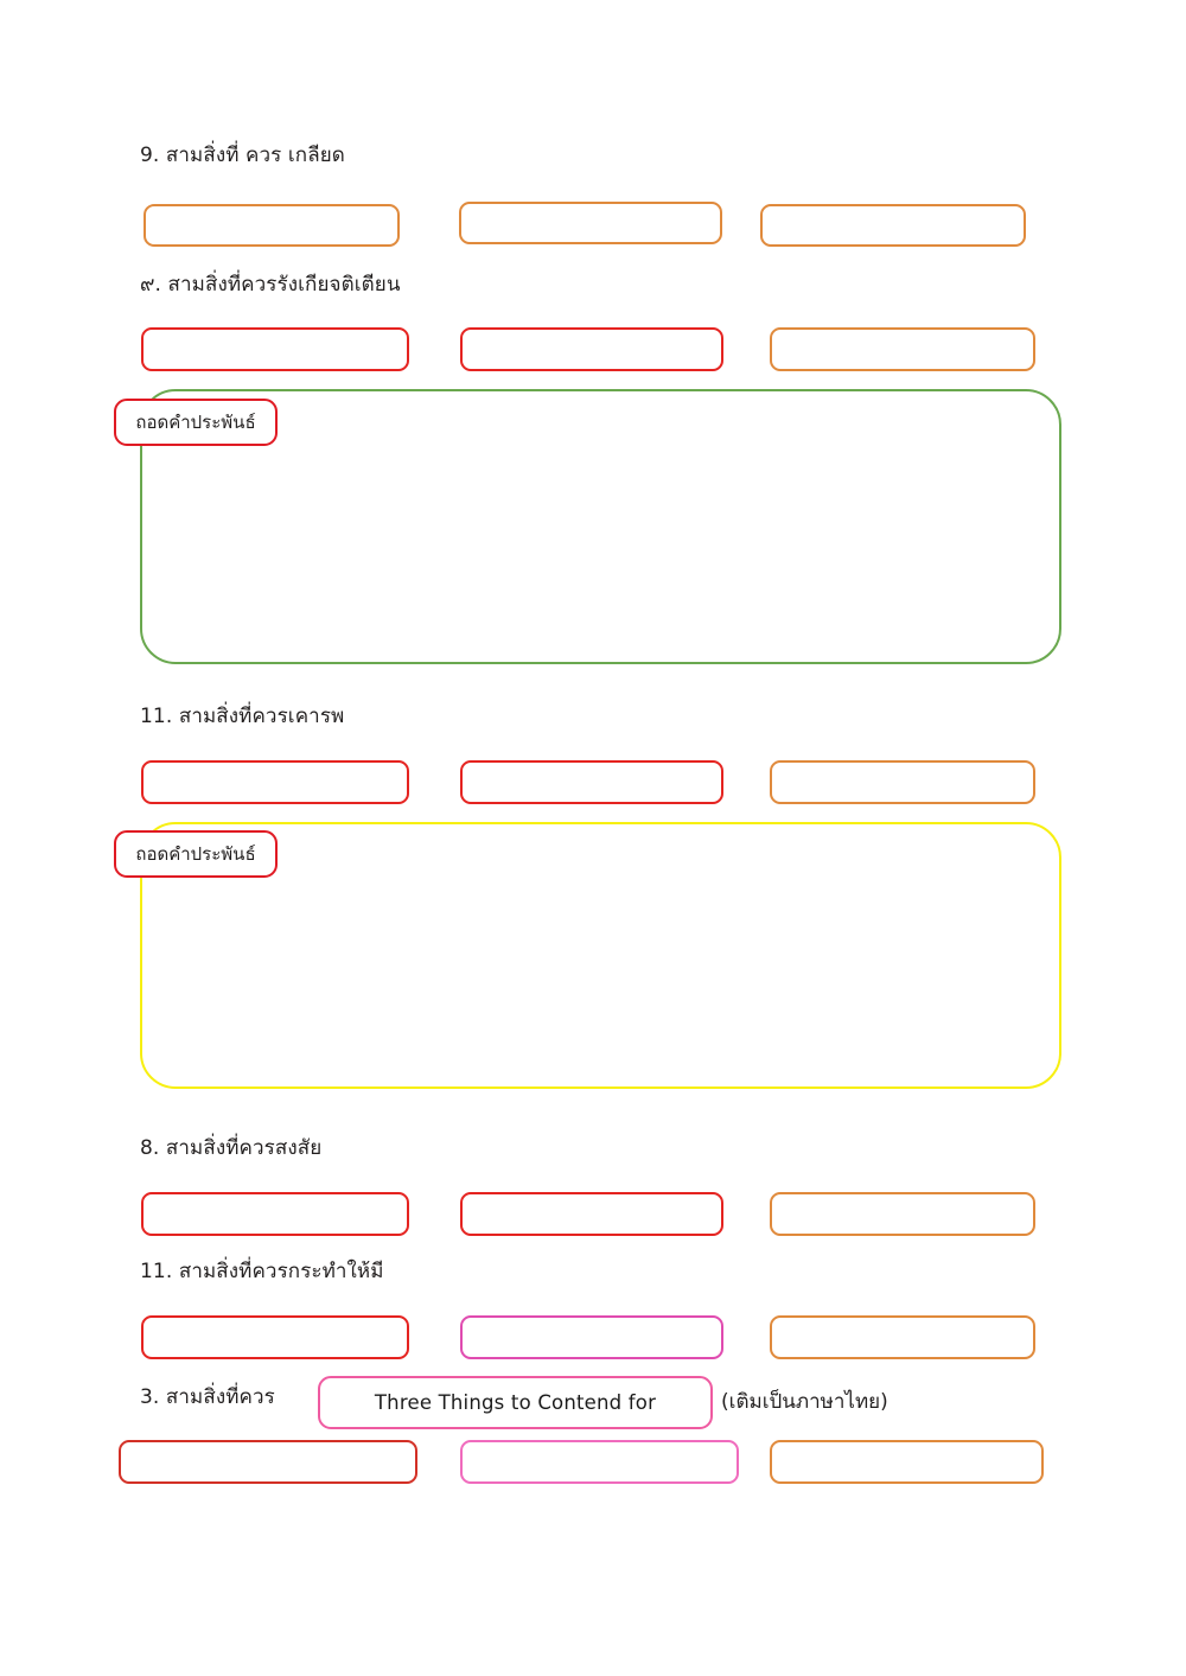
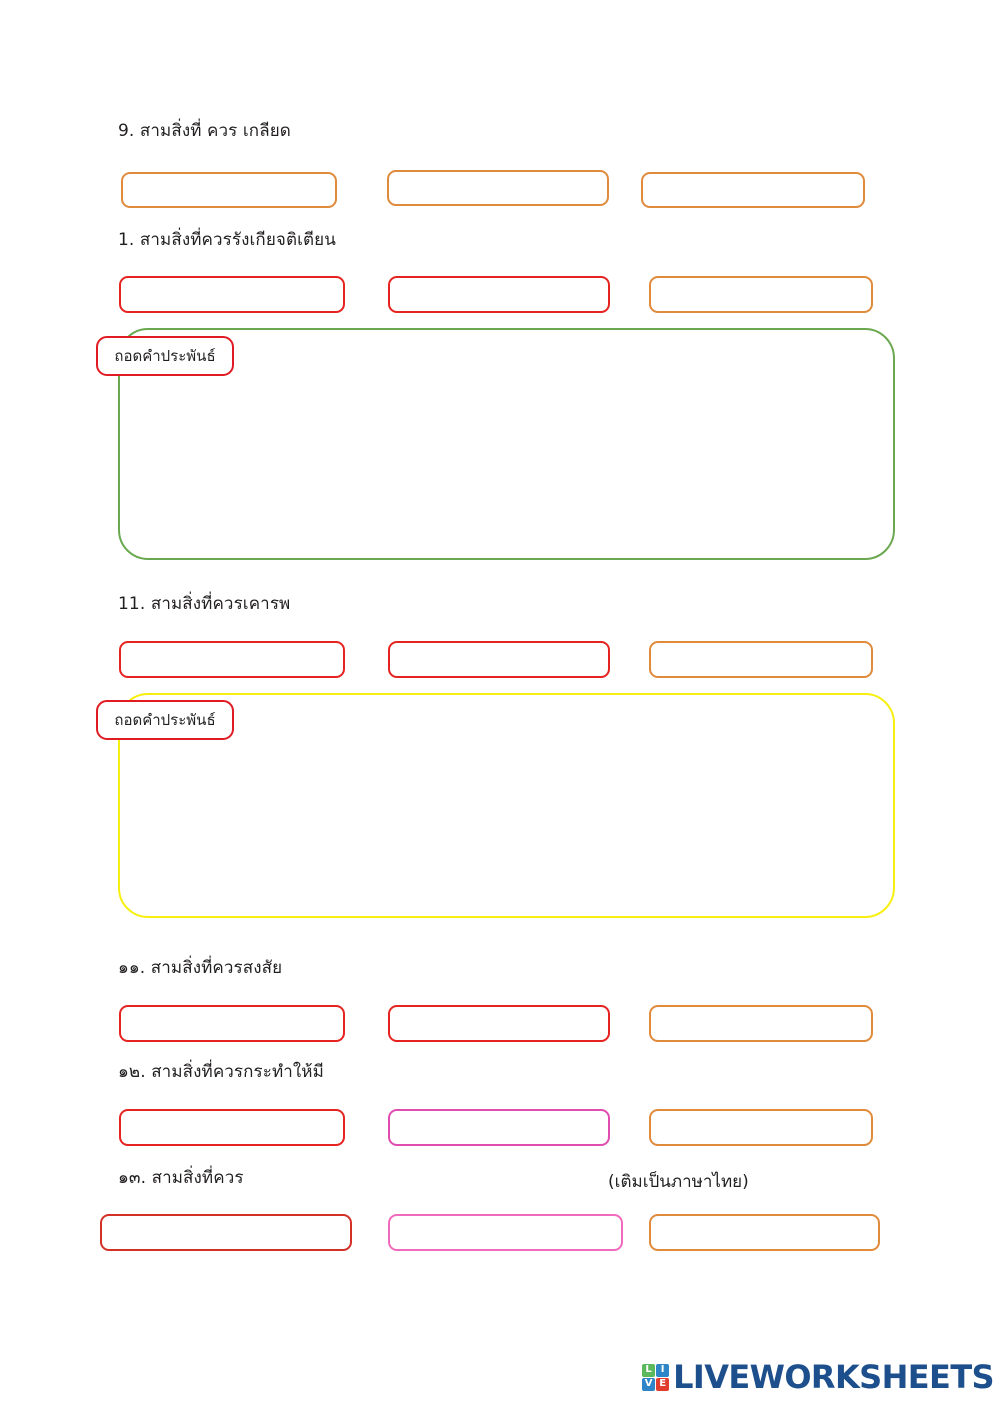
  9. สามสิ่งที่ ควร เกลียด
- ๙. สามสิ่งที่ควรรังเกียจติเตียน
+ 1. สามสิ่งที่ควรรังเกียจติเตียน
  ถอดคำประพันธ์
  11. สามสิ่งที่ควรเคารพ
  ถอดคำประพันธ์
- 8. สามสิ่งที่ควรสงสัย
+ ๑๑. สามสิ่งที่ควรสงสัย
- 11. สามสิ่งที่ควรกระทำให้มี
+ ๑๒. สามสิ่งที่ควรกระทำให้มี
- 3. สามสิ่งที่ควร
+ ๑๓. สามสิ่งที่ควร
- Three Things to Contend for
  (เติมเป็นภาษาไทย)
+ L
+ I
+ V
+ E
+ LIVEWORKSHEETS
